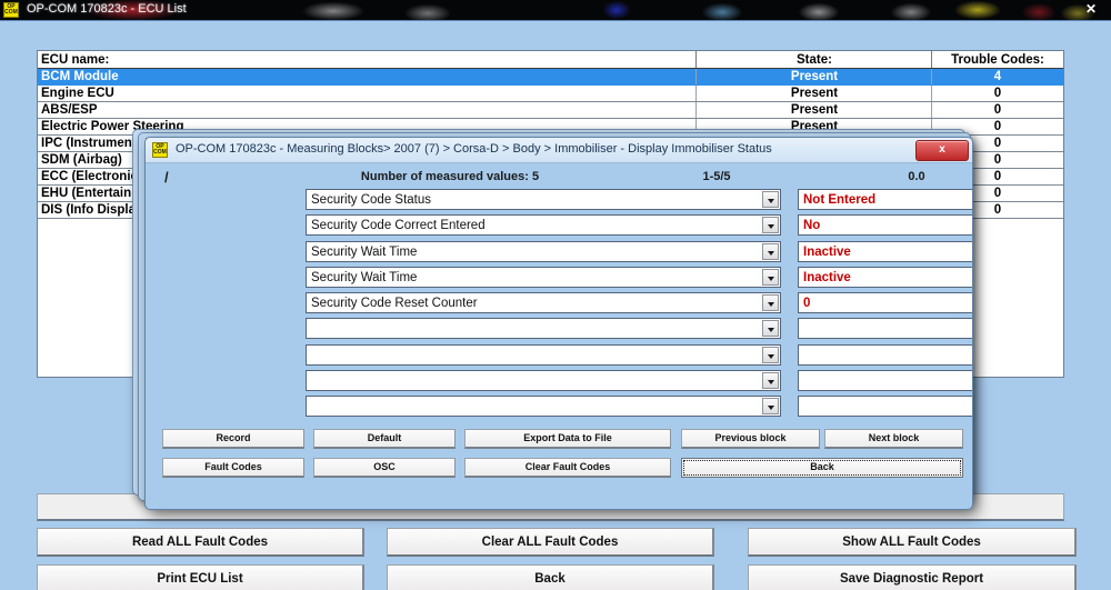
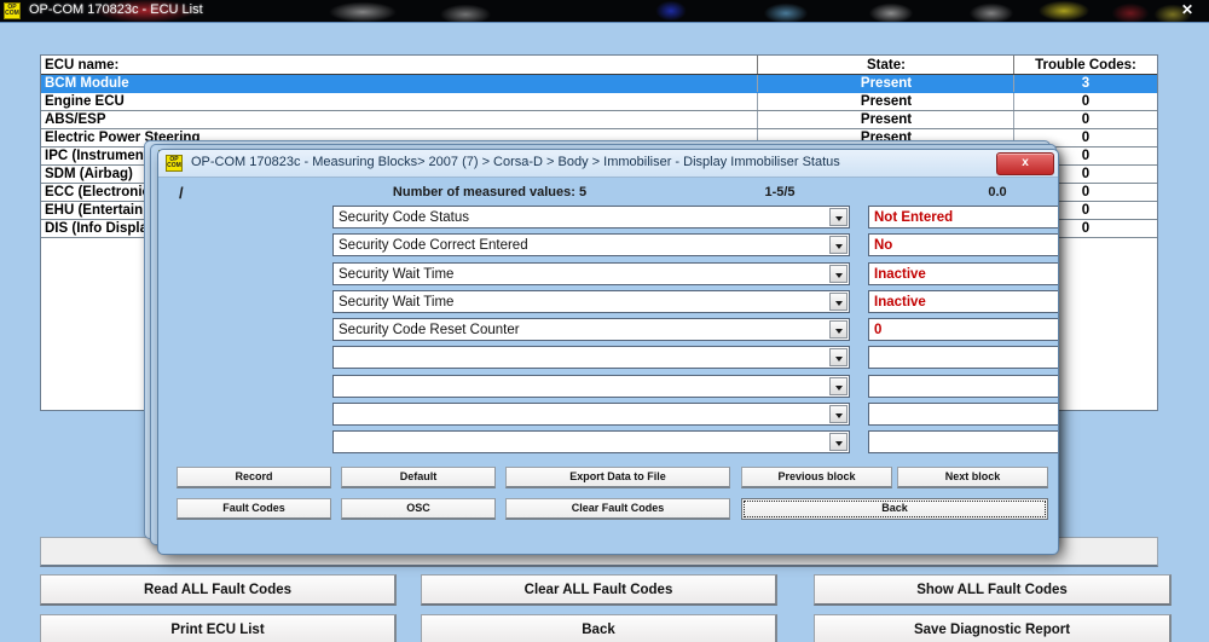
  OP-COM 170823c - ECU List
  ✕
  ECU name:
  State:
  Trouble Codes:
  BCM Module
  Present
- 4
+ 3
  Engine ECU
  Present
  0
  ABS/ESP
  Present
  0
  Electric Power Steering
  Present
  0
  IPC (Instrumen
  0
  SDM (Airbag)
  0
  ECC (Electroni
  0
  EHU (Entertain
  0
  DIS (Info Displ
  0
  Read ALL Fault Codes
  Clear ALL Fault Codes
  Show ALL Fault Codes
  Print ECU List
  Back
  Save Diagnostic Report
  OP-COM 170823c - Measuring Blocks> 2007 (7) > Corsa-D > Body > Immobiliser - Display Immobiliser Status
  x
  /
  Number of measured values: 5
  1-5/5
  0.0
  Security Code Status
  Not Entered
  Security Code Correct Entered
  No
  Security Wait Time
  Inactive
  Security Wait Time
  Inactive
  Security Code Reset Counter
  0
  Record
  Default
  Export Data to File
  Previous block
  Next block
  Fault Codes
  OSC
  Clear Fault Codes
  Back
